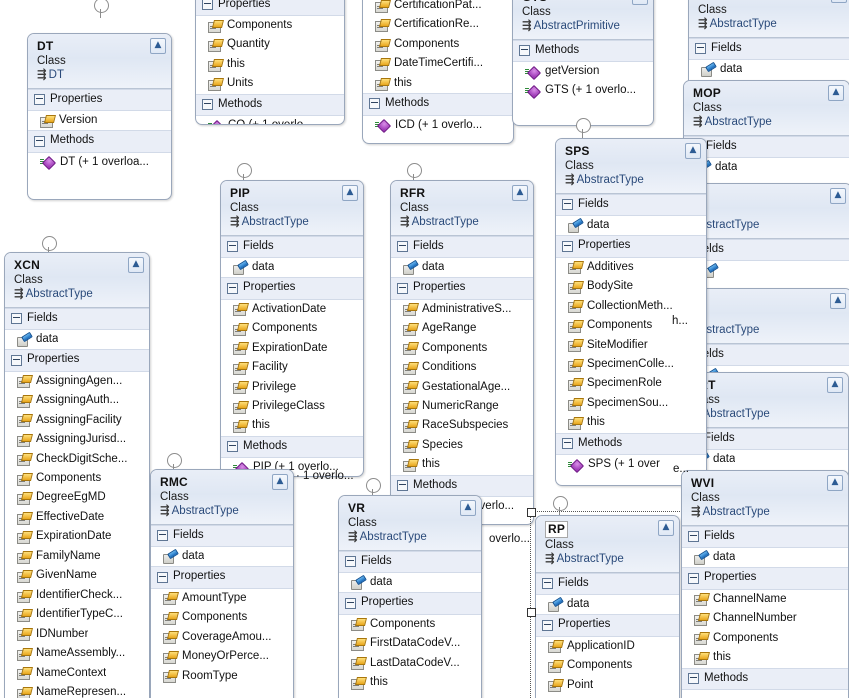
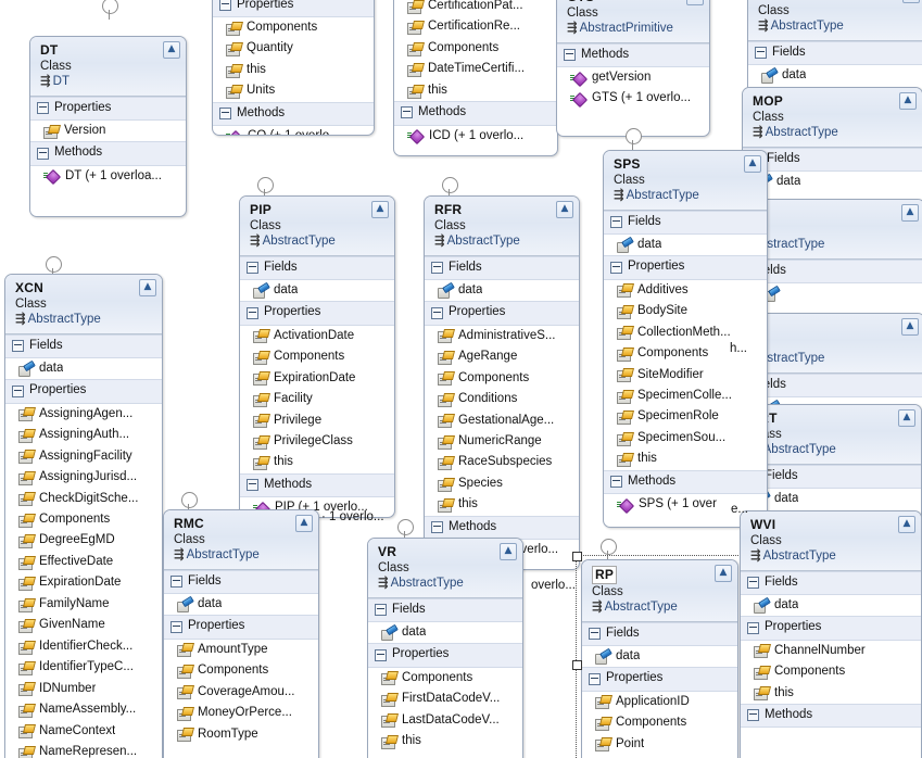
  Properties
  Components
  Quantity
  this
  Units
  Methods
  CertificationPat...
  CertificationRe...
  Components
  DateTimeCertifi...
  this
  Methods
  ICD (+ 1 overlo...
  Class
  ⇶ AbstractPrimitive
  Methods
  getVersion
  GTS (+ 1 overlo...
  Class
  ⇶ AbstractType
  Fields
  data
  MOP
  Class
  ⇶ AbstractType
  ▲
  Fields
  data
  stractType
  ▲
  stractType
  ▲
  bstractType
  ▲
  Fields
  data
  DT
  Class
  ⇶ DT
  ▲
  Properties
  Version
  Methods
  DT (+ 1 overloa...
  XCN
  Class
  ⇶ AbstractType
  ▲
  Fields
  data
  Properties
  AssigningAgen...
  AssigningAuth...
  AssigningFacility
  AssigningJurisd...
  CheckDigitSche...
  Components
  DegreeEgMD
  EffectiveDate
  ExpirationDate
  FamilyName
  GivenName
  IdentifierCheck...
  IdentifierTypeC...
  IDNumber
  NameAssembly...
  NameContext
  NameRepresen...
  PIP
  Class
  ⇶ AbstractType
  ▲
  Fields
  data
  Properties
  ActivationDate
  Components
  ExpirationDate
  Facility
  Privilege
  PrivilegeClass
  this
  Methods
  PIP (+ 1 overlo...
  RFR
  Class
  ⇶ AbstractType
  ▲
  Fields
  data
  Properties
  AdministrativeS...
  AgeRange
  Components
  Conditions
  GestationalAge...
  NumericRange
  RaceSubspecies
  Species
  this
  Methods
  SPS
  Class
  ⇶ AbstractType
  ▲
  Fields
  data
  Properties
  Additives
  BodySite
  CollectionMeth...
  Components
  SiteModifier
  SpecimenColle...
  SpecimenRole
  SpecimenSou...
  this
  Methods
  SPS (+ 1 over
  RMC
  Class
  ⇶ AbstractType
  ▲
  Fields
  data
  Properties
  AmountType
  Components
  CoverageAmou...
  MoneyOrPerce...
  RoomType
  VR
  Class
  ⇶ AbstractType
  ▲
  Fields
  data
  Properties
  Components
  FirstDataCodeV...
  LastDataCodeV...
  this
  RP
  Class
  ⇶ AbstractType
  ▲
  Fields
  data
  Properties
  ApplicationID
  Components
  Point
  WVI
  Class
  ⇶ AbstractType
  ▲
  Fields
  data
  Properties
- ChannelName
  ChannelNumber
  Components
  this
  Methods
  h...
  e...
  overlo...
  · 1 overlo...
